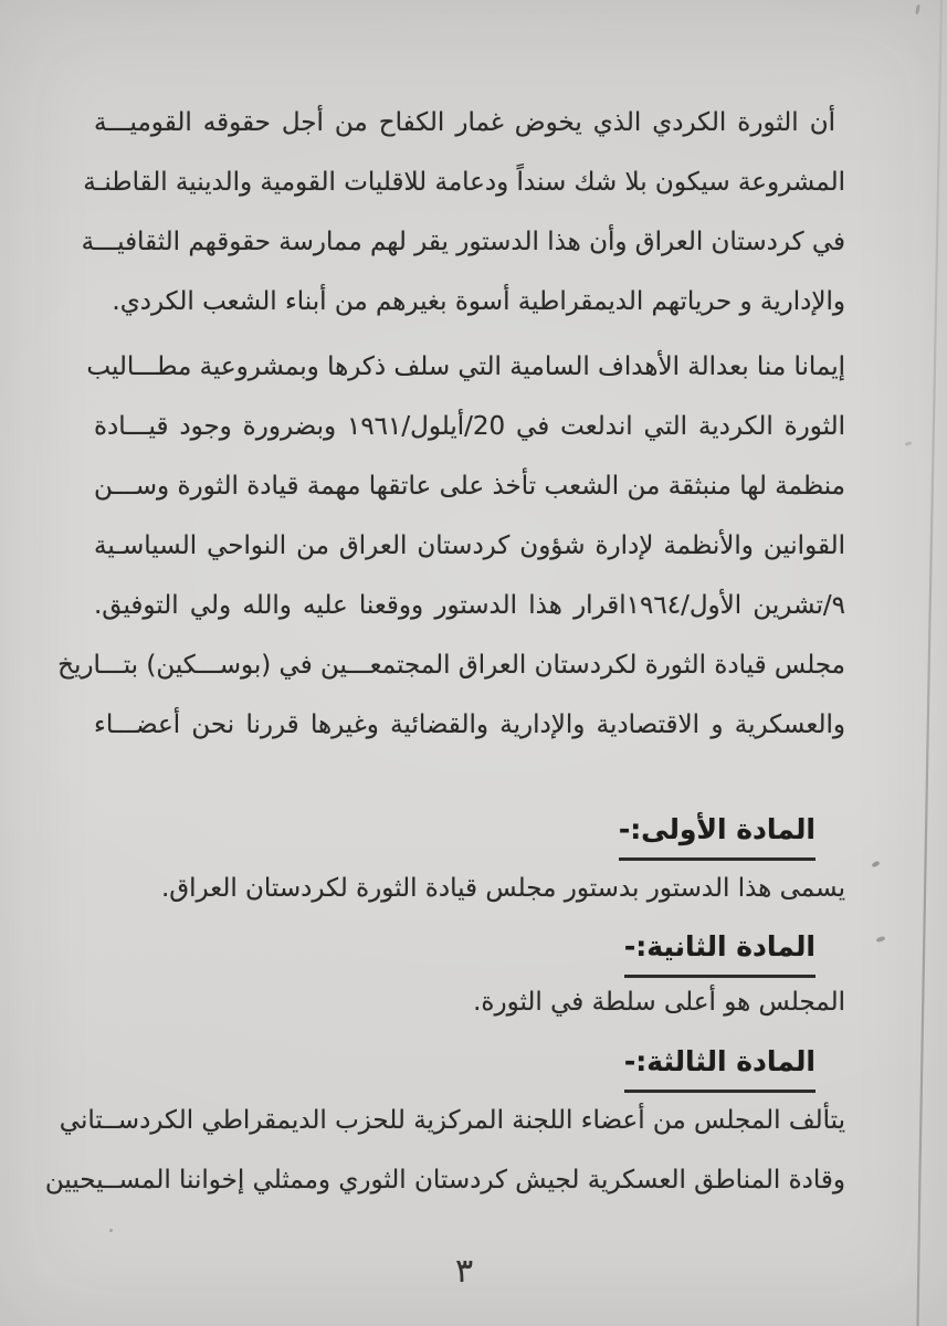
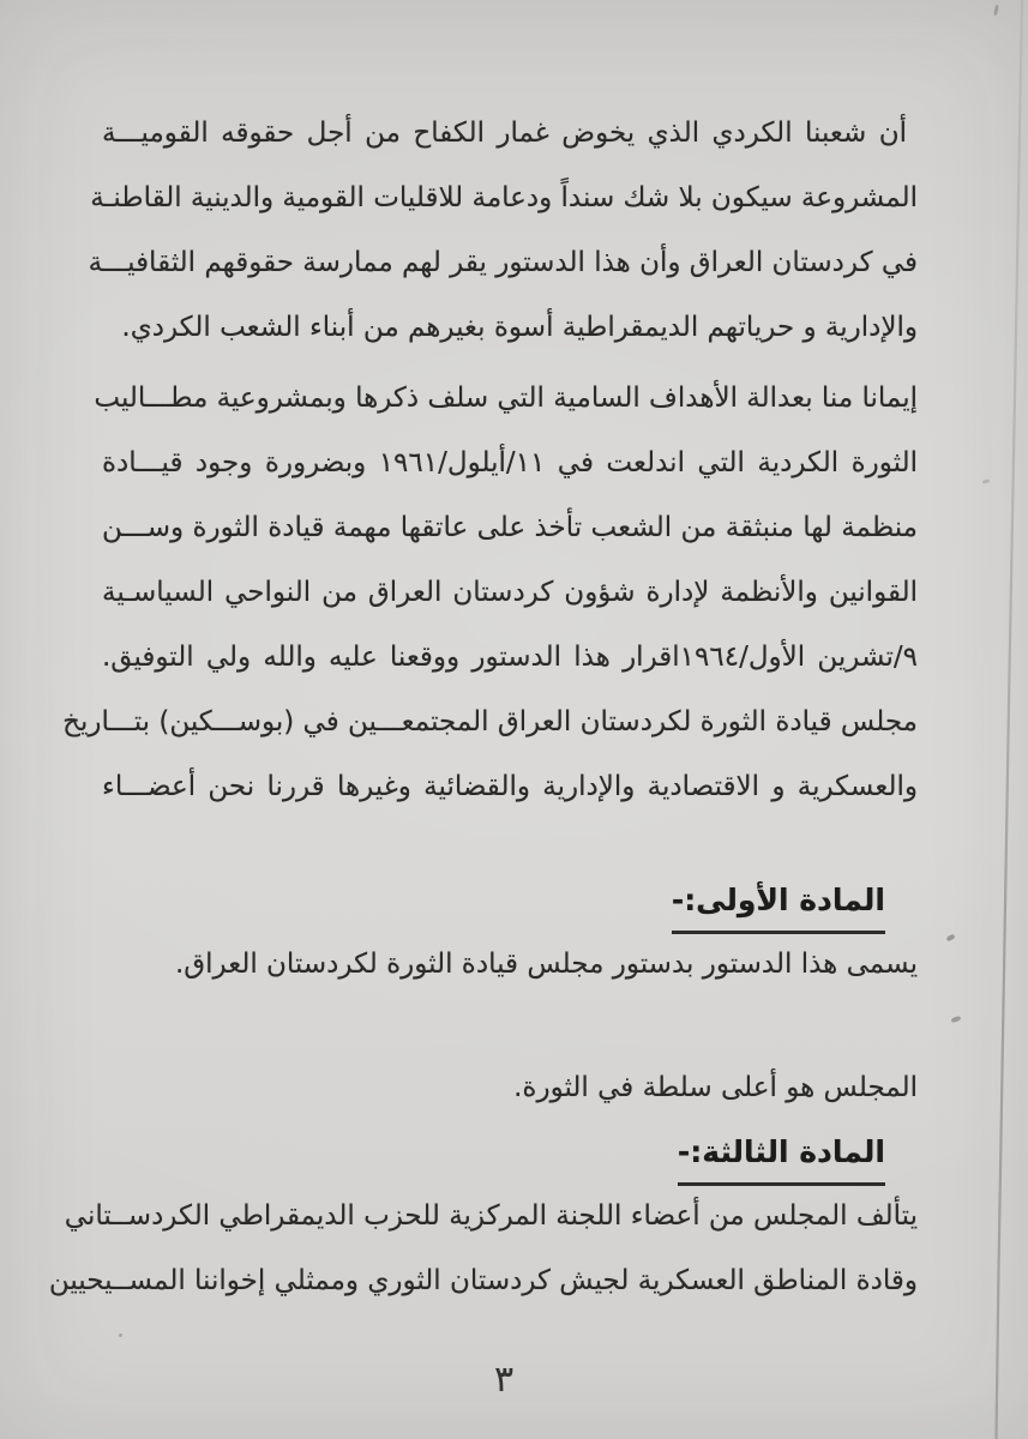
- أن الثورة الكردي الذي يخوض غمار الكفاح من أجل حقوقه القوميـــة
+ أن شعبنا الكردي الذي يخوض غمار الكفاح من أجل حقوقه القوميـــة
  المشروعة سيكون بلا شك سنداً ودعامة للاقليات القومية والدينية القاطنـة
  في كردستان العراق وأن هذا الدستور يقر لهم ممارسة حقوقهم الثقافيـــة
  والإدارية و حرياتهم الديمقراطية أسوة بغيرهم من أبناء الشعب الكردي.
  إيمانا منا بعدالة الأهداف السامية التي سلف ذكرها وبمشروعية مطـــاليب
- الثورة الكردية التي اندلعت في 20/أيلول/١٩٦١ وبضرورة وجود قيـــادة
+ الثورة الكردية التي اندلعت في ١١/أيلول/١٩٦١ وبضرورة وجود قيـــادة
  منظمة لها منبثقة من الشعب تأخذ على عاتقها مهمة قيادة الثورة وســـن
  القوانين والأنظمة لإدارة شؤون كردستان العراق من النواحي السياسـية
  ٩/تشرين الأول/١٩٦٤اقرار هذا الدستور ووقعنا عليه والله ولي التوفيق.
  مجلس قيادة الثورة لكردستان العراق المجتمعـــين في (بوســـكين) بتـــاريخ
  والعسكرية و الاقتصادية والإدارية والقضائية وغيرها قررنا نحن أعضـــاء
  المادة الأولى:-
  يسمى هذا الدستور بدستور مجلس قيادة الثورة لكردستان العراق.
- المادة الثانية:-
  المجلس هو أعلى سلطة في الثورة.
  المادة الثالثة:-
  يتألف المجلس من أعضاء اللجنة المركزية للحزب الديمقراطي الكردســتاني
  وقادة المناطق العسكرية لجيش كردستان الثوري وممثلي إخواننا المســيحيين
  ٣
